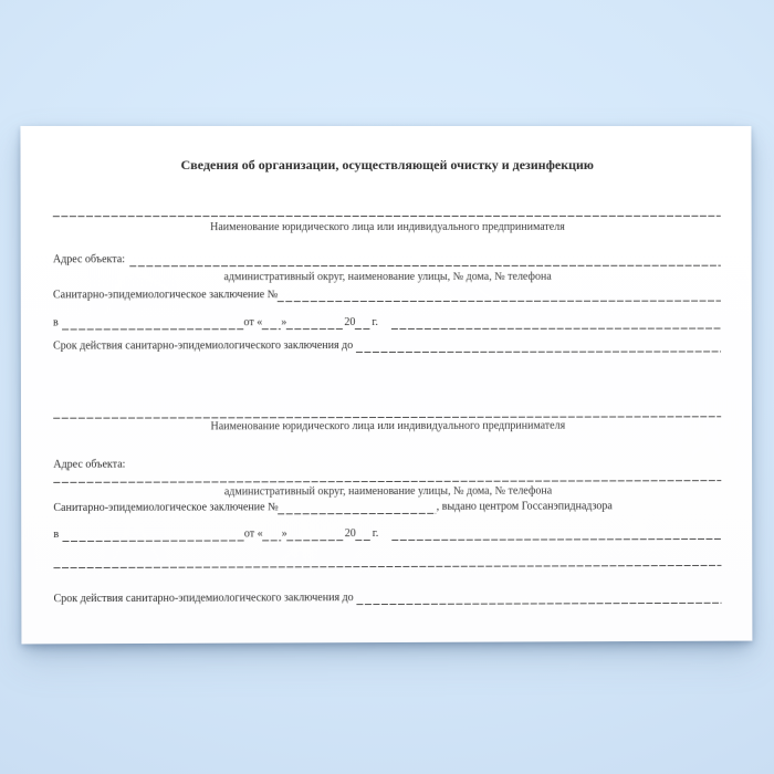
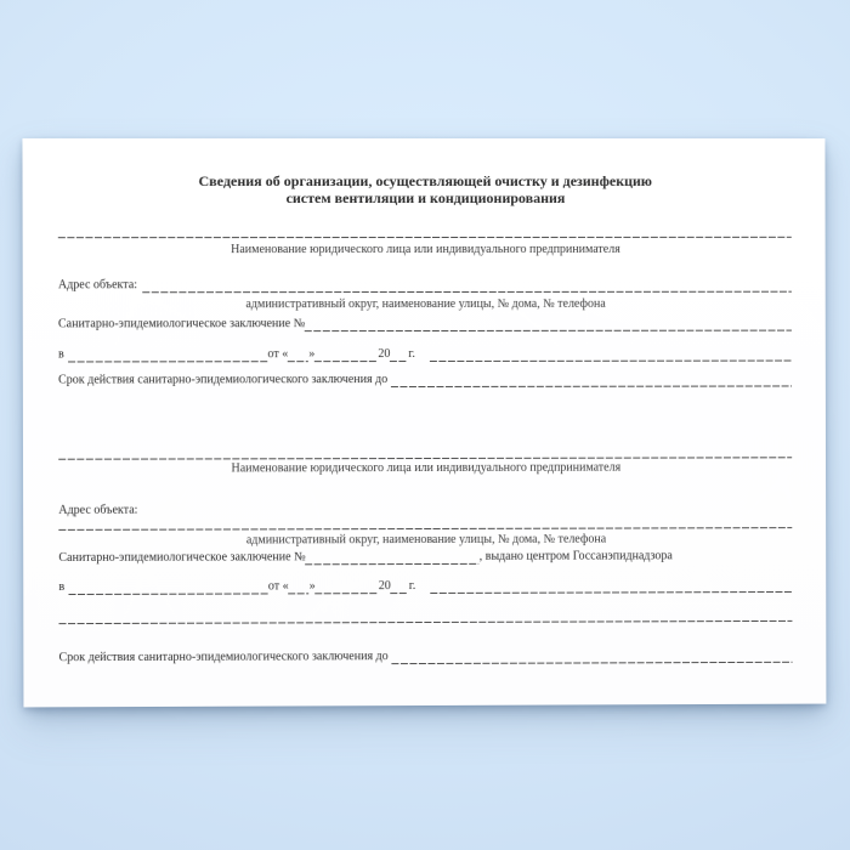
  Сведения об организации, осуществляющей очистку и дезинфекцию
+ систем вентиляции и кондиционирования
  Наименование юридического лица или индивидуального предпринимателя
  Адрес объекта:
  административный округ, наименование улицы, № дома, № телефона
  Санитарно-эпидемиологическое заключение №
  в
  от «
  »
  20
  г.
  Срок действия санитарно-эпидемиологического заключения до
  Наименование юридического лица или индивидуального предпринимателя
  Адрес объекта:
  административный округ, наименование улицы, № дома, № телефона
  Санитарно-эпидемиологическое заключение №
  , выдано центром Госсанэпиднадзора
  в
  от «
  »
  20
  г.
  Срок действия санитарно-эпидемиологического заключения до
